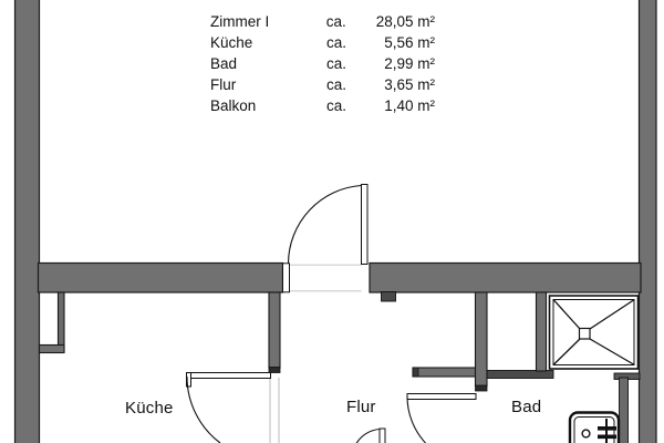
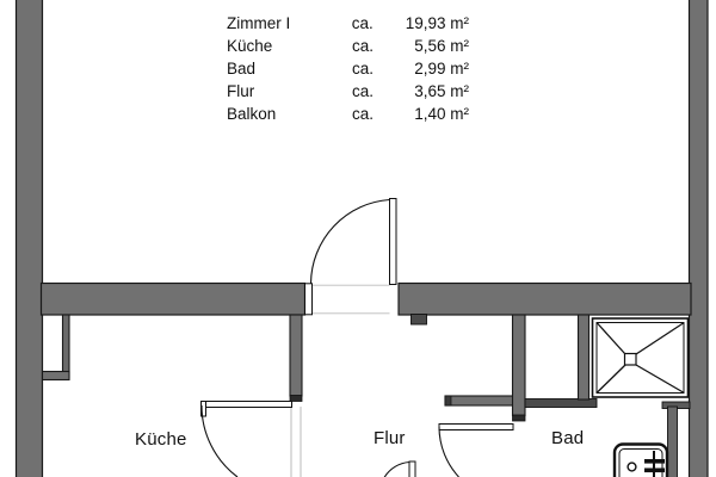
  Küche
  Flur
  Bad
  Zimmer I
  ca.
- 28,05 m²
+ 19,93 m²
  Küche
  ca.
  5,56 m²
  Bad
  ca.
  2,99 m²
  Flur
  ca.
  3,65 m²
  Balkon
  ca.
  1,40 m²
